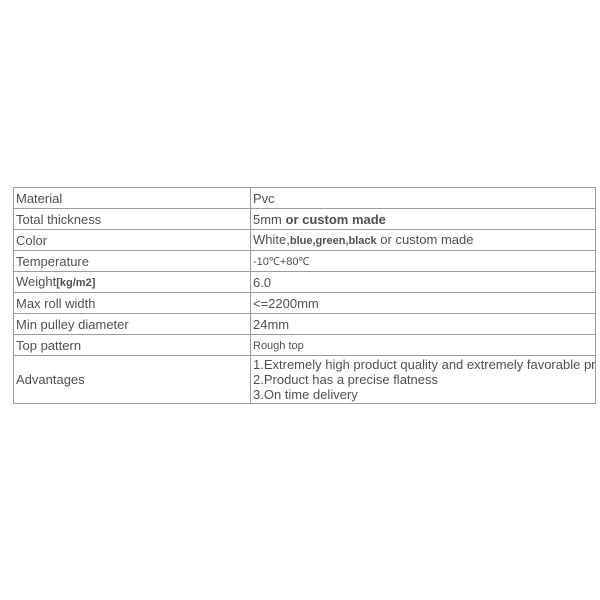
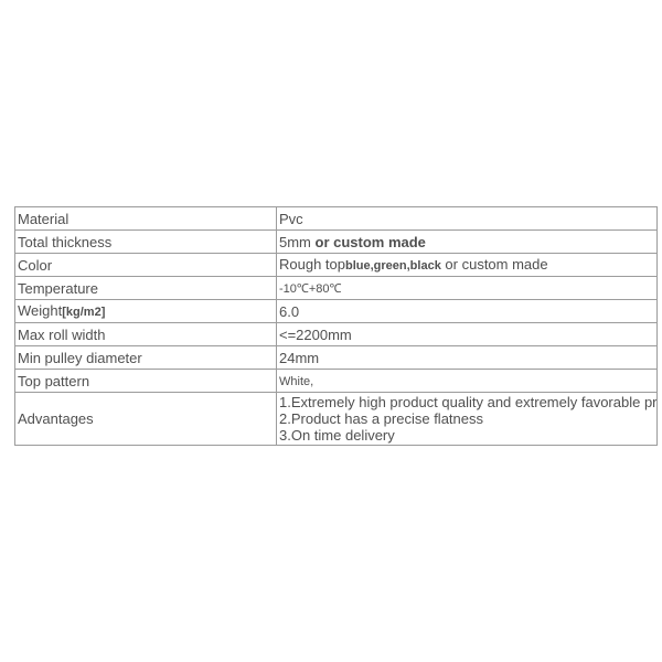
  Material	Pvc
  Total thickness	5mm or custom made
- Color	White,blue,green,black or custom made
+ Color	Rough topblue,green,black or custom made
  Temperature	-10℃+80℃
  Weight[kg/m2]	6.0
  Max roll width	<=2200mm
  Min pulley diameter	24mm
- Top pattern	Rough top
+ Top pattern	White,
  Advantages	1.Extremely high product quality and extremely favorable pr2.Product has a precise flatness3.On time delivery
